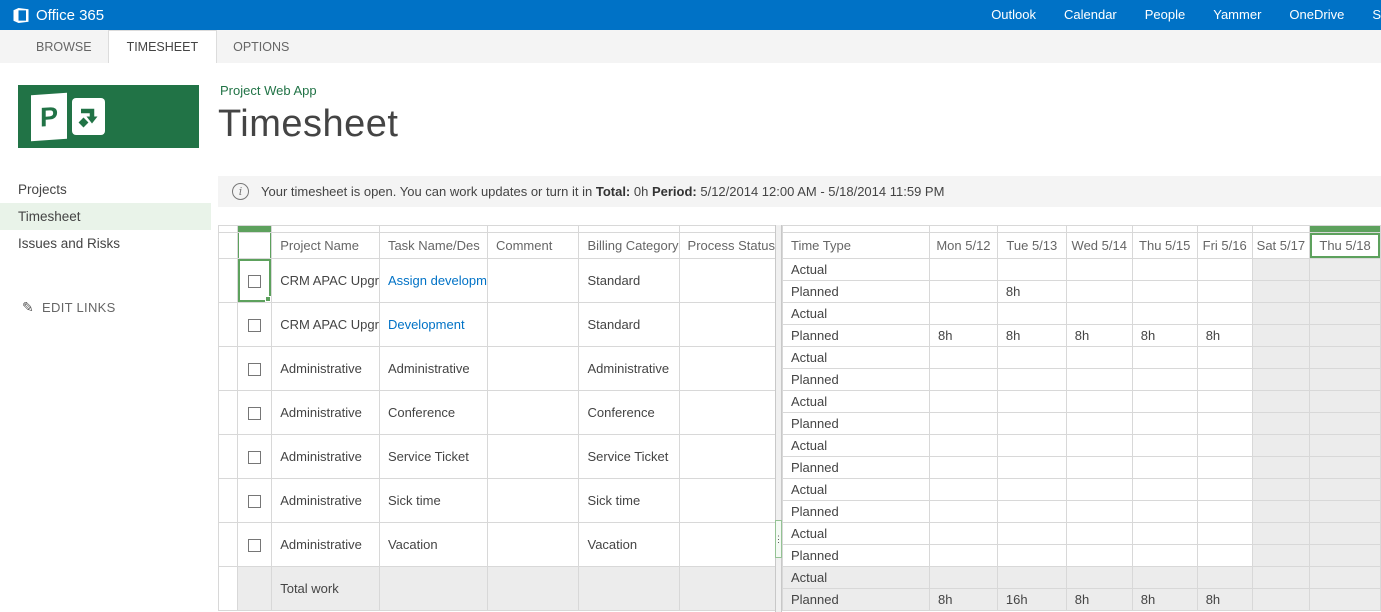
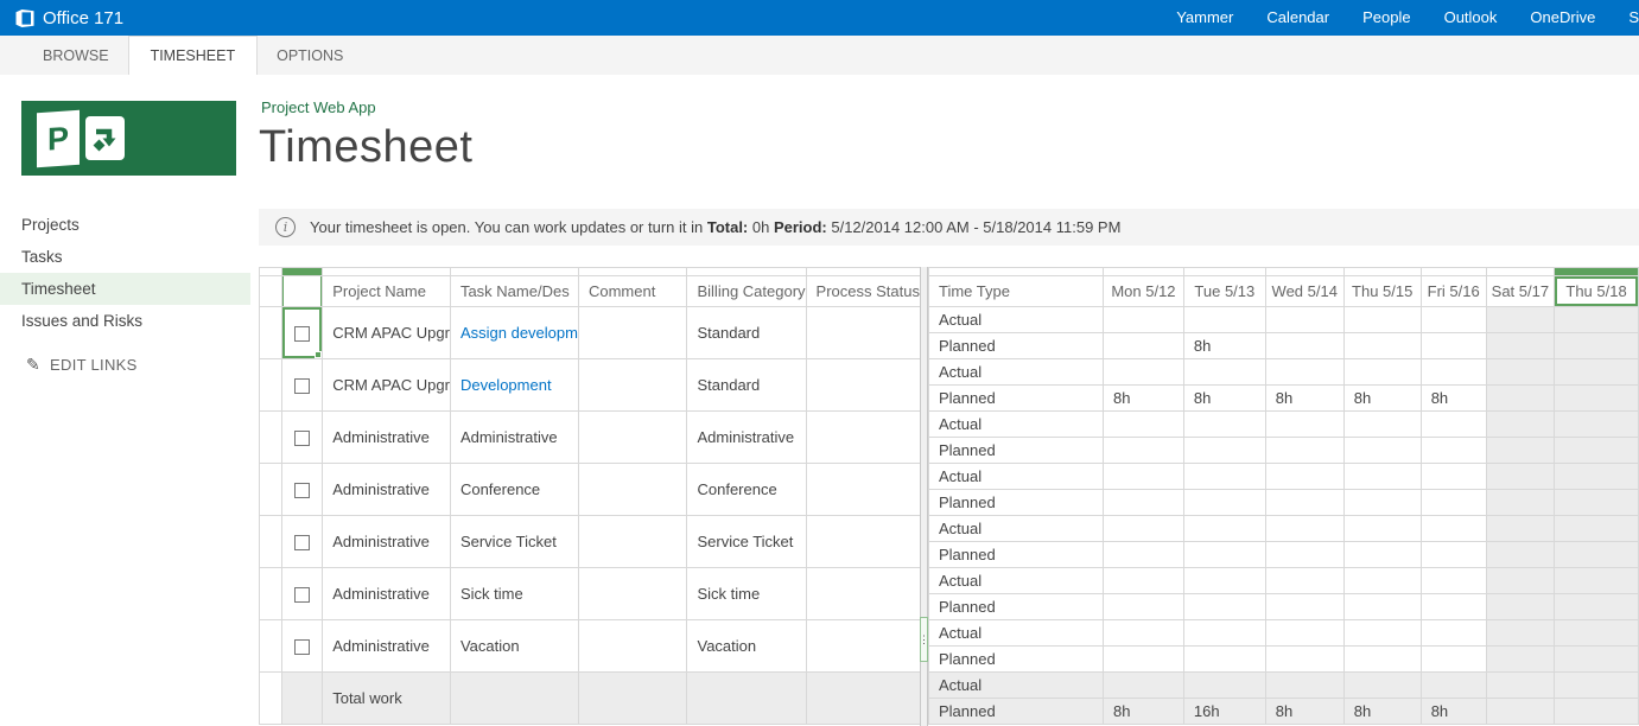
- Office 365
+ Office 171
- Outlook
+ Yammer
  Calendar
  People
- Yammer
+ Outlook
  OneDrive
  S
  BROWSE
  TIMESHEET
  OPTIONS
  Projects
+ Tasks
  Timesheet
  Issues and Risks
  ✎
  EDIT LINKS
  Project Web App
  Timesheet
  i
  Your timesheet is open. You can work updates or turn it in
  Total:
  0h
  Period:
  5/12/2014 12:00 AM - 5/18/2014 11:59 PM
  		Project Name	Task Name/Des	Comment	Billing Category	Process Status
  		CRM APAC Upgr	Assign developm		Standard
  		CRM APAC Upgr	Development		Standard
  		Administrative	Administrative		Administrative
  		Administrative	Conference		Conference
  		Administrative	Service Ticket		Service Ticket
  		Administrative	Sick time		Sick time
  		Administrative	Vacation		Vacation
  		Total work
  ⋮
  Time Type	Mon 5/12	Tue 5/13	Wed 5/14	Thu 5/15	Fri 5/16	Sat 5/17	Thu 5/18
  Actual
  Planned		8h
  Actual
  Planned	8h	8h	8h	8h	8h
  Actual
  Planned
  Actual
  Planned
  Actual
  Planned
  Actual
  Planned
  Actual
  Planned
  Actual
  Planned	8h	16h	8h	8h	8h
